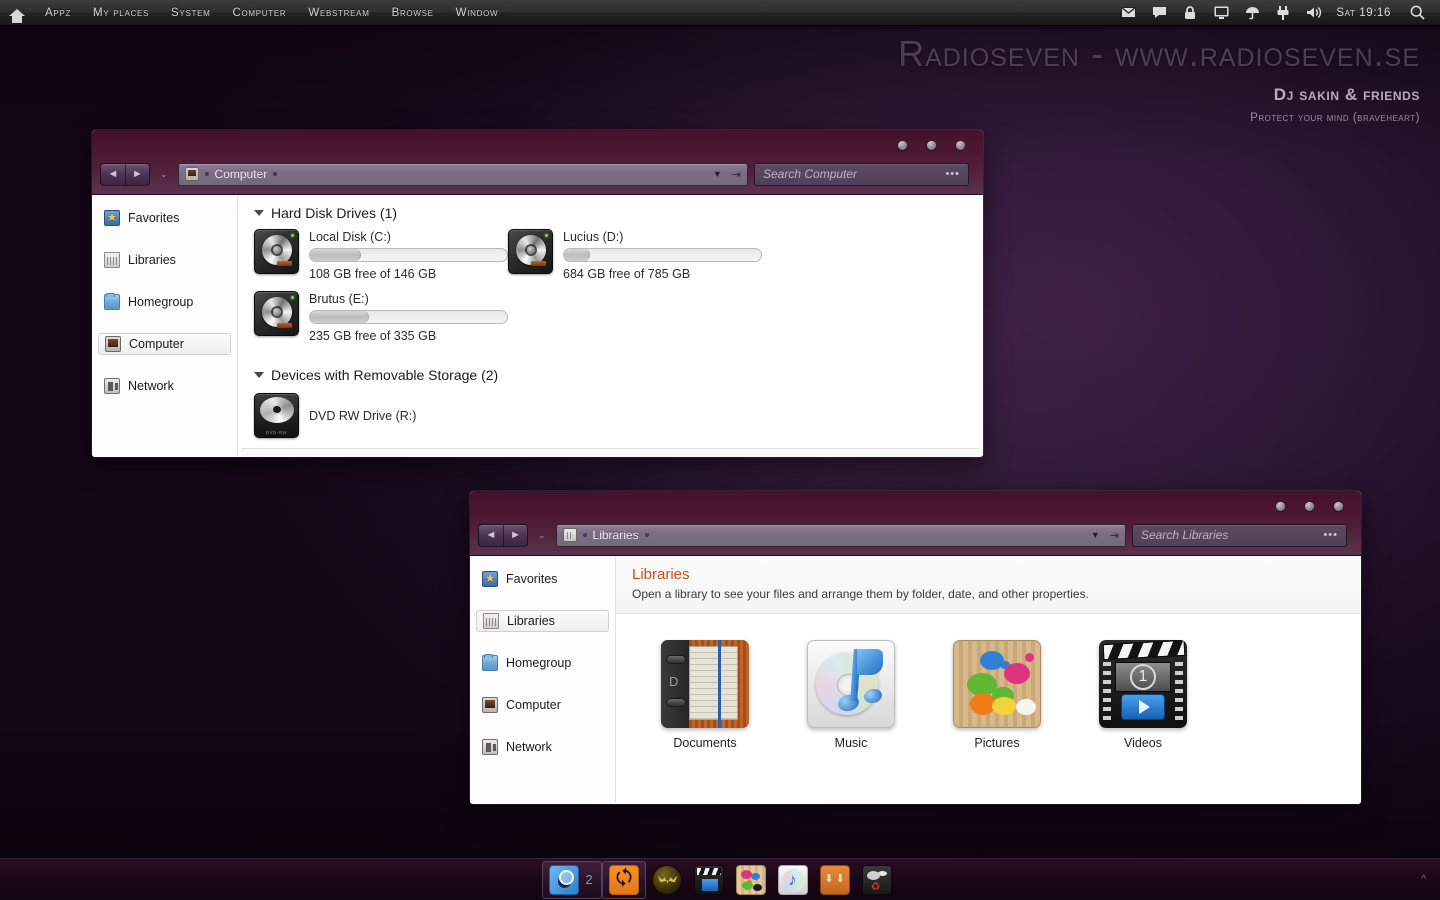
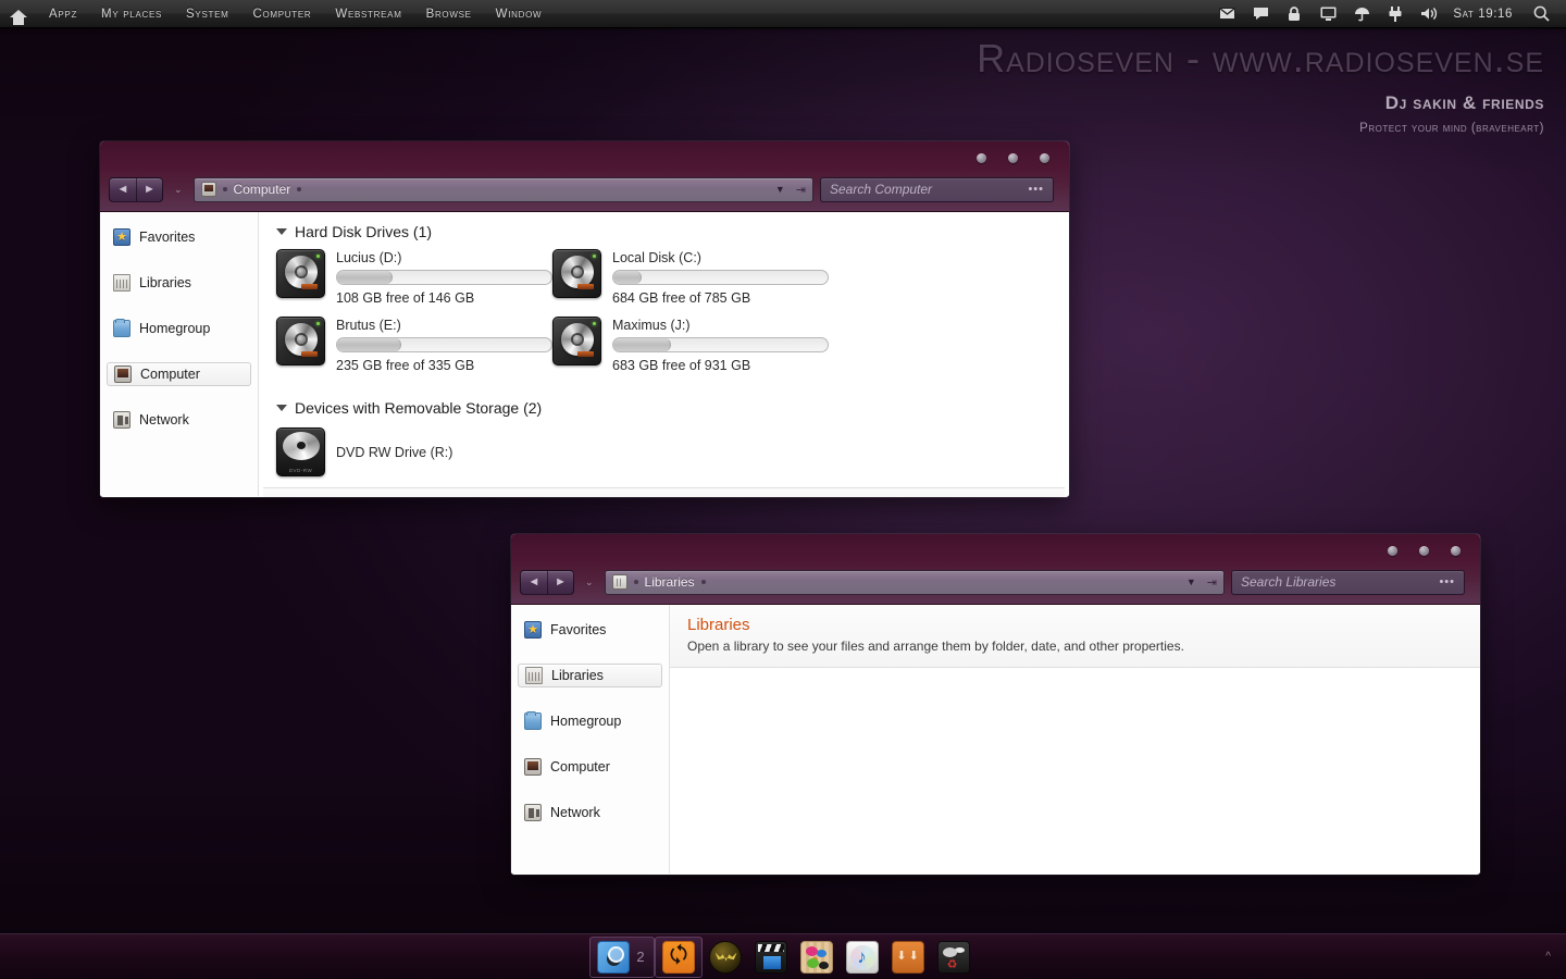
  appz
  my places
  system
  computer
  webstream
  browse
  window
  Sat 19:16
  radioseven - www.radioseven.se
  dj sakin & friends
  protect your mind (braveheart)
  ◄
  ►
  ⌄
  Computer
  ▼
  ⇥
  Search Computer
  •••
  Favorites
  Libraries
  Homegroup
  Computer
  Network
  Hard Disk Drives (1)
- Local Disk (C:)
+ Lucius (D:)
  108 GB free of 146 GB
- Lucius (D:)
+ Local Disk (C:)
  684 GB free of 785 GB
  Brutus (E:)
  235 GB free of 335 GB
+ Maximus (J:)
+ 683 GB free of 931 GB
  Devices with Removable Storage (2)
  DVD RW Drive (R:)
  ◄
  ►
  ⌄
  Libraries
  ▼
  ⇥
  Search Libraries
  •••
  Favorites
  Libraries
  Homegroup
  Computer
  Network
  Libraries
  Open a library to see your files and arrange them by folder, date, and other properties.
- D
- Documents
- Music
- Pictures
- 1
- Videos
  2
  ^
